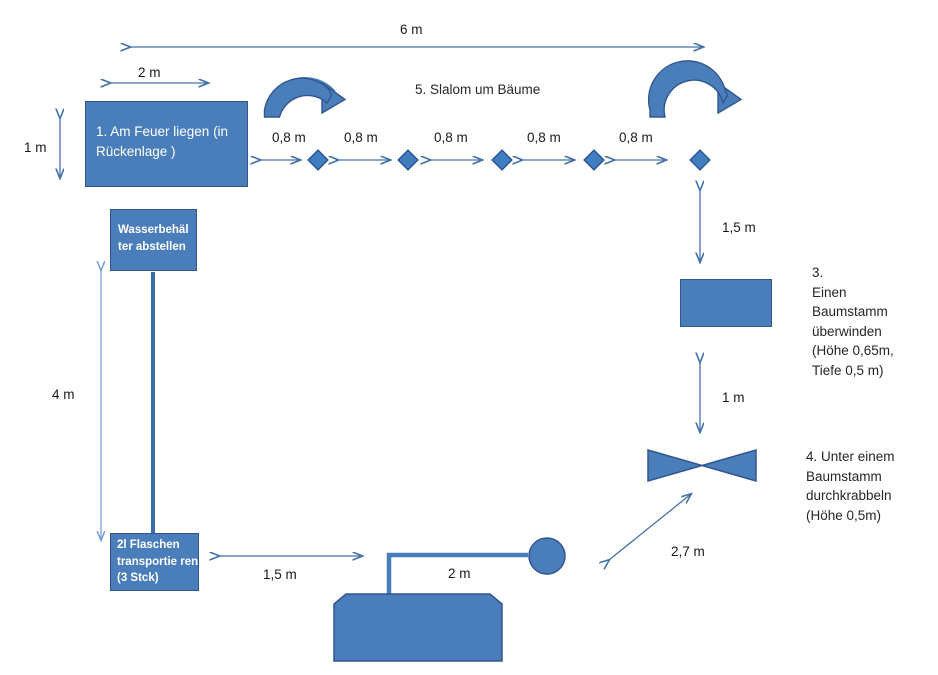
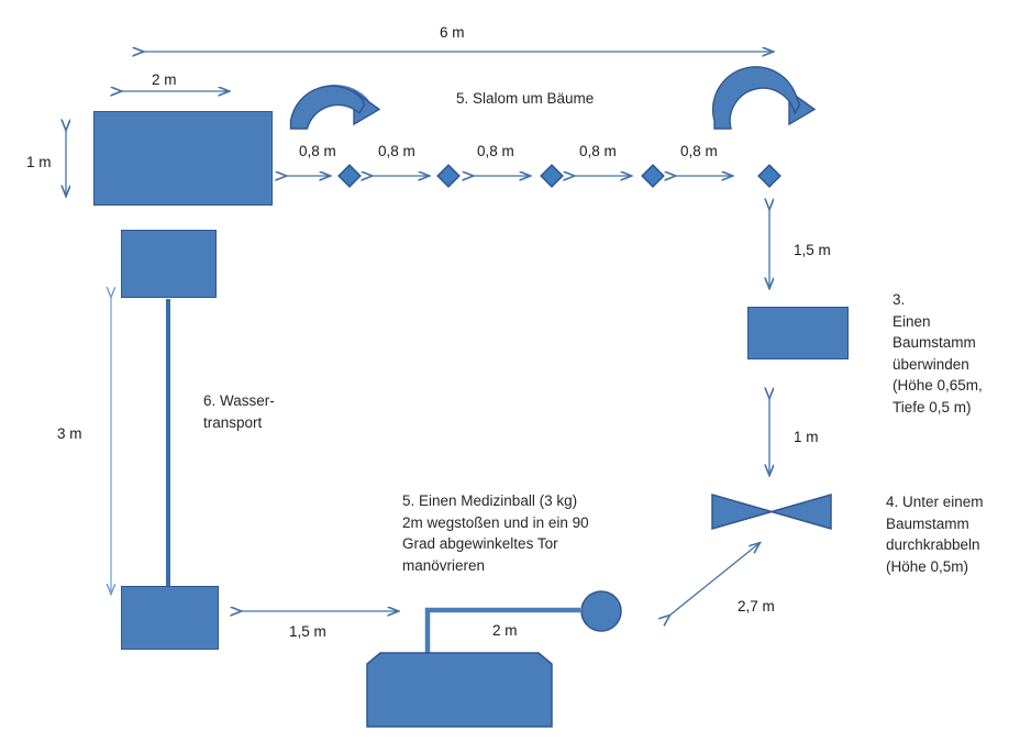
- 1. Am Feuer liegen (in Rückenlage )
- Wasserbehäl ter abstellen
- 2l Flaschen transportie ren (3 Stck)
  6 m
  2 m
  1 m
  5. Slalom um Bäume
  0,8 m
  0,8 m
  0,8 m
  0,8 m
  0,8 m
  1,5 m
  3.
  Einen
  Baumstamm
  überwinden
  (Höhe 0,65m,
  Tiefe 0,5 m)
  1 m
  4. Unter einem
  Baumstamm
  durchkrabbeln
  (Höhe 0,5m)
  2,7 m
+ 5. Einen Medizinball (3 kg)
+ 2m wegstoßen und in ein 90
+ Grad abgewinkeltes Tor
+ manövrieren
+ 6. Wasser-
+ transport
- 4 m
+ 3 m
  1,5 m
  2 m
